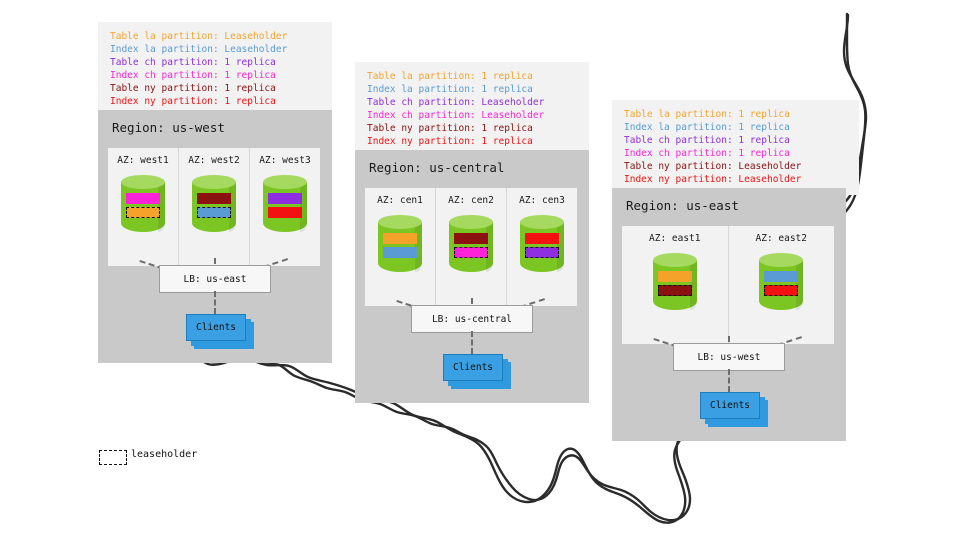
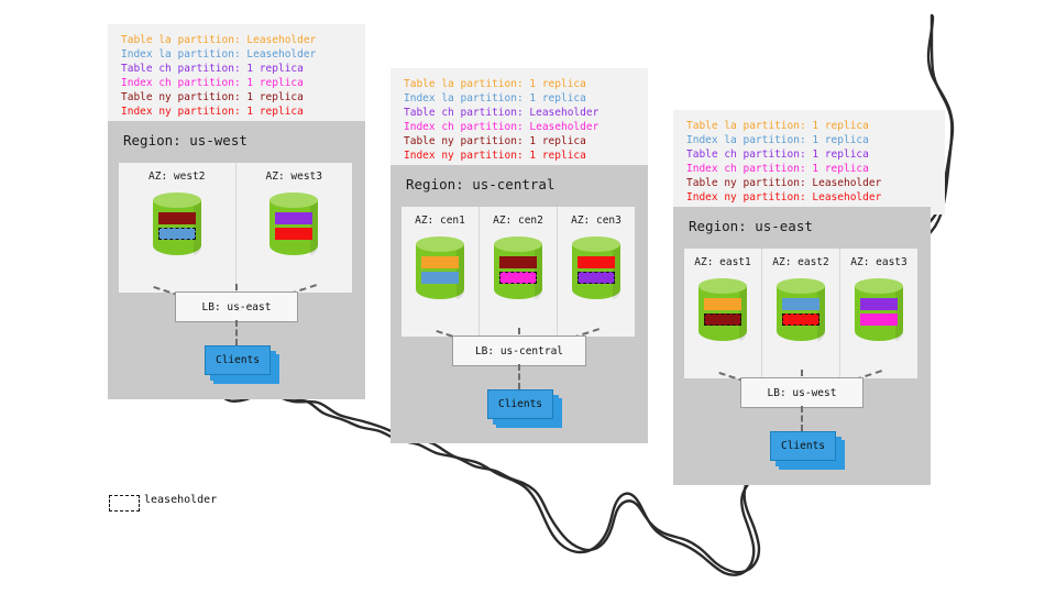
  Table la partition: Leaseholder
  Index la partition: Leaseholder
  Table ch partition: 1 replica
  Index ch partition: 1 replica
  Table ny partition: 1 replica
  Index ny partition: 1 replica
  Region: us-west
- AZ: west1
  AZ: west2
  AZ: west3
  LB: us-east
  Clients
  Table la partition: 1 replica
  Index la partition: 1 replica
  Table ch partition: Leaseholder
  Index ch partition: Leaseholder
  Table ny partition: 1 replica
  Index ny partition: 1 replica
  Region: us-central
  AZ: cen1
  AZ: cen2
  AZ: cen3
  LB: us-central
  Clients
  Table la partition: 1 replica
  Index la partition: 1 replica
  Table ch partition: 1 replica
  Index ch partition: 1 replica
  Table ny partition: Leaseholder
  Index ny partition: Leaseholder
  Region: us-east
  AZ: east1
  AZ: east2
+ AZ: east3
  LB: us-west
  Clients
  leaseholder
